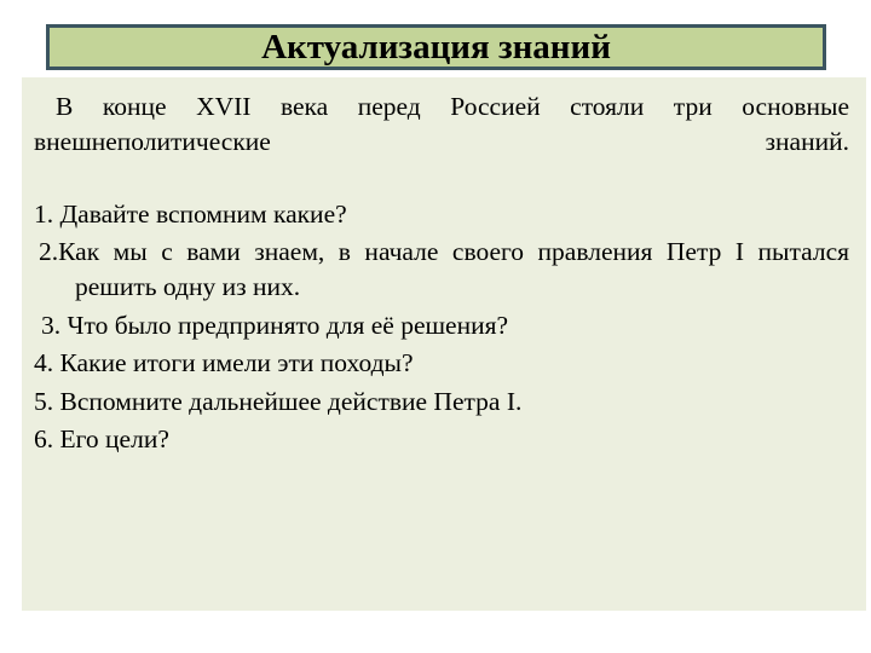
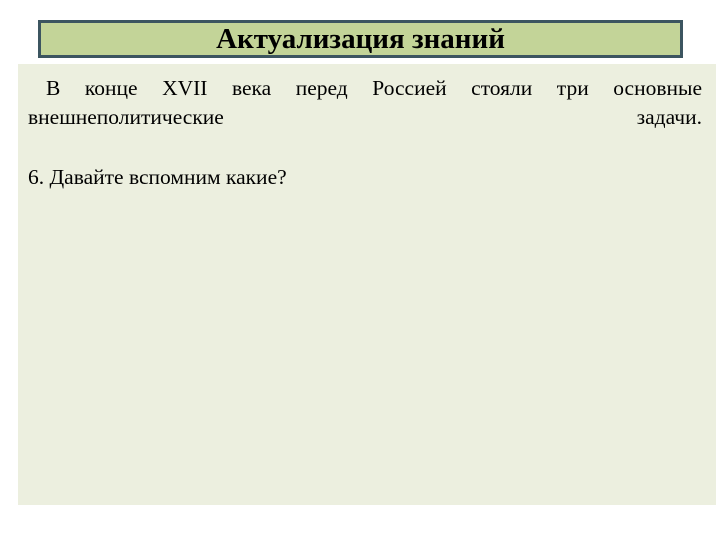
  Актуализация знаний
- В конце XVII века перед Россией стояли три основные внешнеполитические знаний.
+ В конце XVII века перед Россией стояли три основные внешнеполитические задачи.
- 1. Давайте вспомним какие?
+ 6. Давайте вспомним какие?
- 2.Как мы с вами знаем, в начале своего правления Петр I пытался решить одну из них.
- 3. Что было предпринято для её решения?
- 4. Какие итоги имели эти походы?
- 5. Вспомните дальнейшее действие Петра I.
- 6. Его цели?
